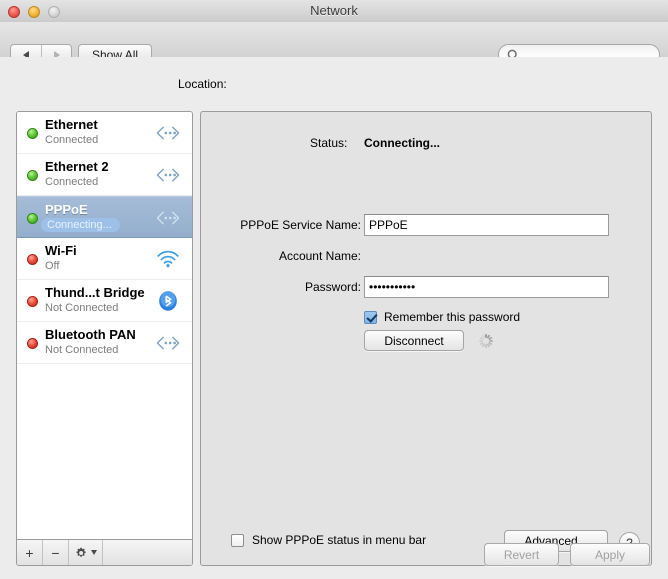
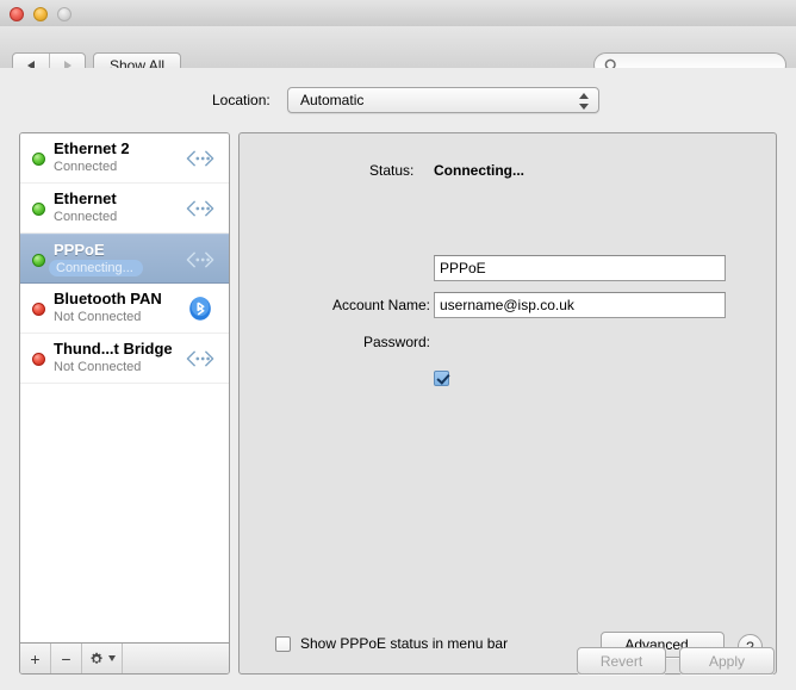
- Network
  Show All
  Location:
+ Automatic
- Ethernet
+ Ethernet 2
  Connected
- Ethernet 2
+ Ethernet
  Connected
  PPPoE
  Connecting...
- Wi-Fi
- Off
- Thund...t Bridge
+ Bluetooth PAN
  Not Connected
- Bluetooth PAN
+ Thund...t Bridge
  Not Connected
  +
  −
  Status:
  Connecting...
- PPPoE Service Name:
  PPPoE
  Account Name:
+ username@isp.co.uk
  Password:
- •••••••••••
- Remember this password
- Disconnect
  Show PPPoE status in menu bar
  Advanced...
  Revert
  Apply
